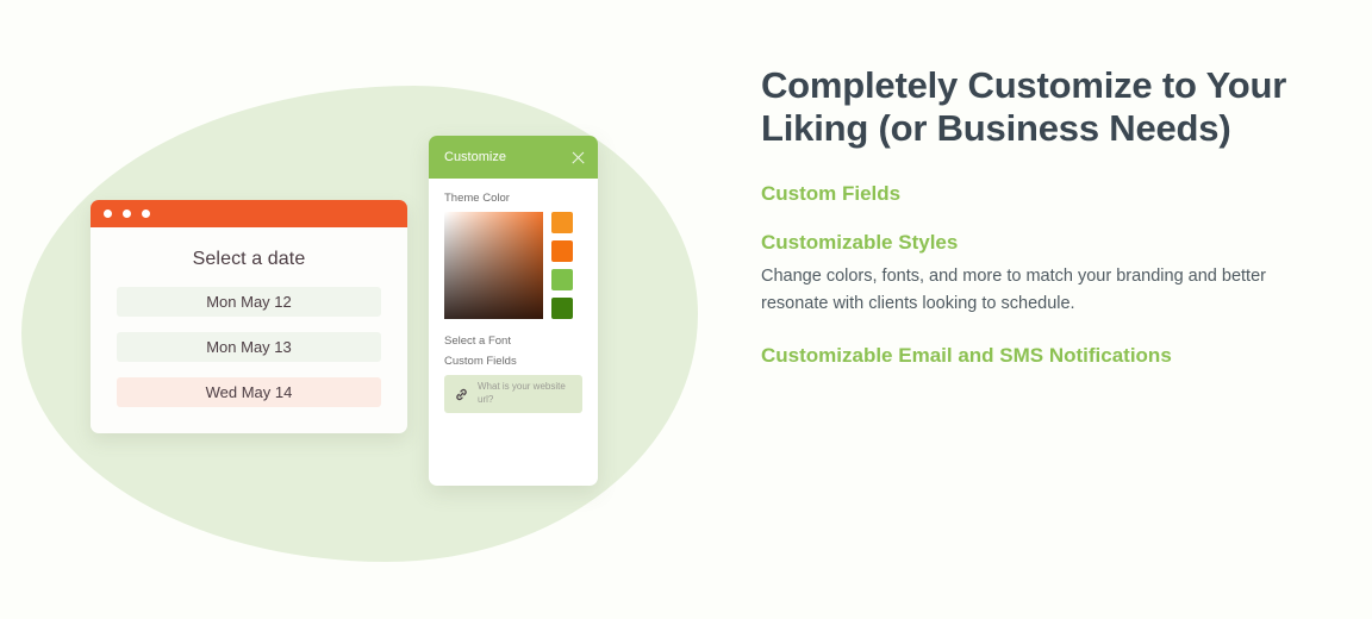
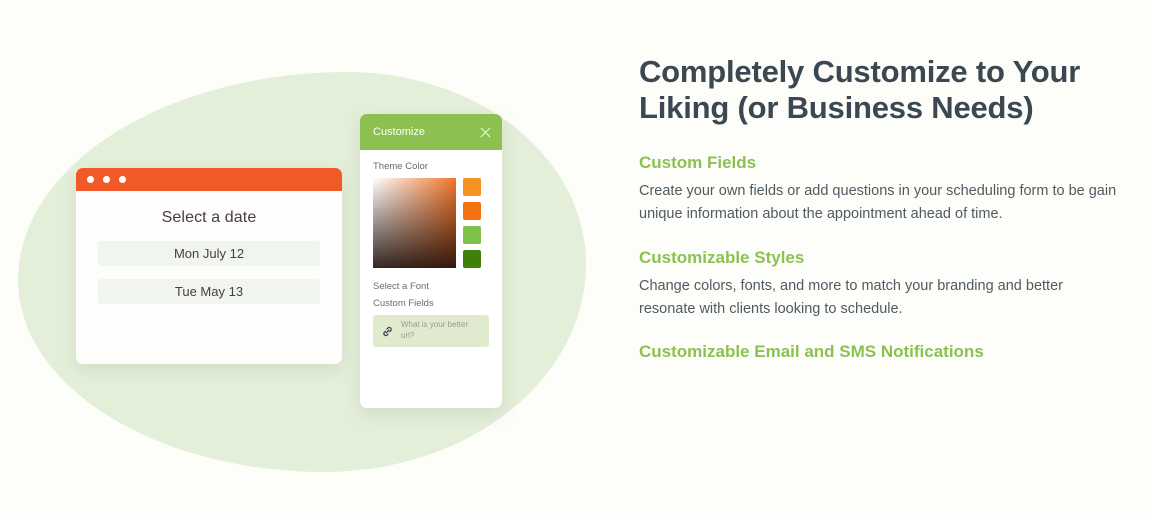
  Select a date
- Mon May 12
+ Mon July 12
- Mon May 13
+ Tue May 13
- Wed May 14
  Customize
  Theme Color
  Select a Font
  Custom Fields
- What is your website url?
+ What is your better url?
  Completely Customize to Your Liking (or Business Needs)
  Custom Fields
+ Create your own fields or add questions in your scheduling form to be gain unique information about the appointment ahead of time.
  Customizable Styles
  Change colors, fonts, and more to match your branding and better resonate with clients looking to schedule.
  Customizable Email and SMS Notifications
